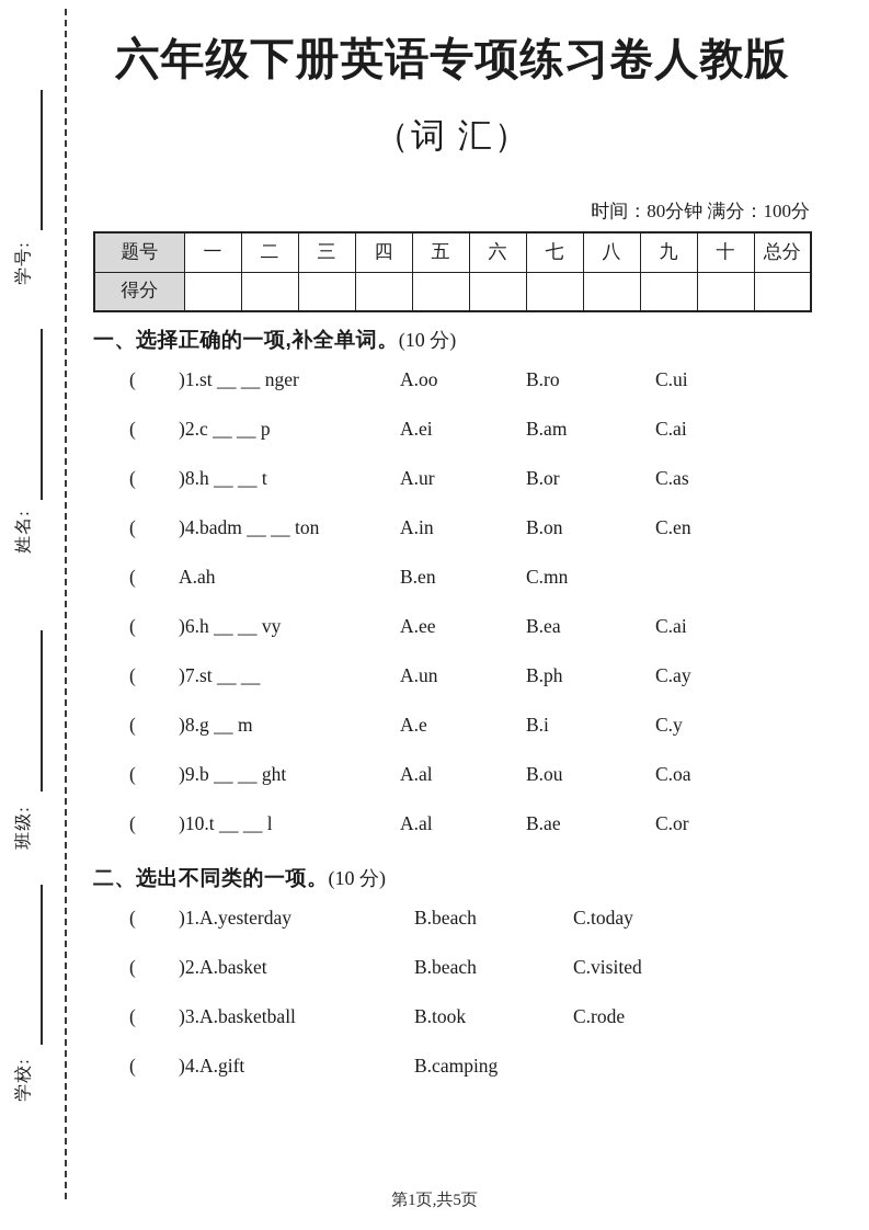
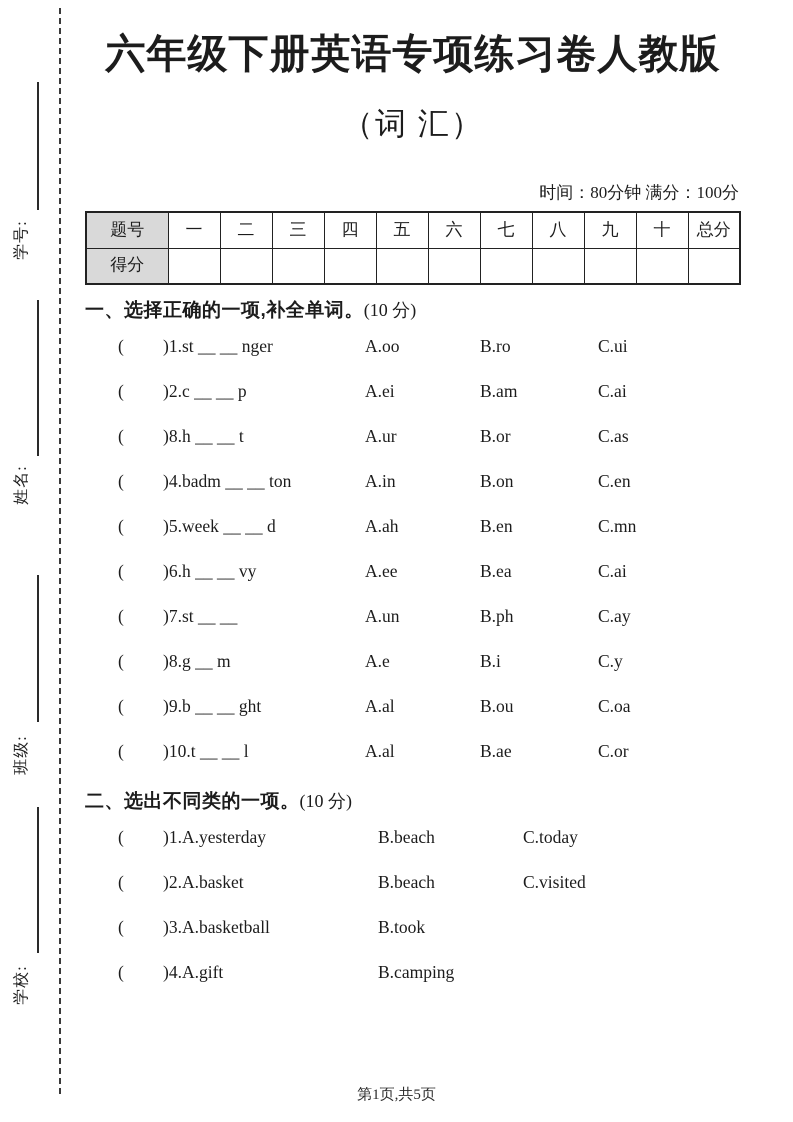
  六年级下册英语专项练习卷人教版
  （词 汇）
  时间：80分钟 满分：100分
  题号	一	二	三	四	五	六	七	八	九	十	总分
  得分
  一、选择正确的一项,补全单词。(10 分)
  (
  )1.st __ __ nger
  A.oo
  B.ro
  C.ui
  (
  )2.c __ __ p
  A.ei
  B.am
  C.ai
  (
  )8.h __ __ t
  A.ur
  B.or
  C.as
  (
  )4.badm __ __ ton
  A.in
  B.on
  C.en
  (
+ )5.week __ __ d
  A.ah
  B.en
  C.mn
  (
  )6.h __ __ vy
  A.ee
  B.ea
  C.ai
  (
  )7.st __ __
  A.un
  B.ph
  C.ay
  (
  )8.g __ m
  A.e
  B.i
  C.y
  (
  )9.b __ __ ght
  A.al
  B.ou
  C.oa
  (
  )10.t __ __ l
  A.al
  B.ae
  C.or
  二、选出不同类的一项。(10 分)
  (
  )1.A.yesterday
  B.beach
  C.today
  (
  )2.A.basket
  B.beach
  C.visited
  (
  )3.A.basketball
  B.took
- C.rode
  (
  )4.A.gift
  B.camping
  第1页,共5页
